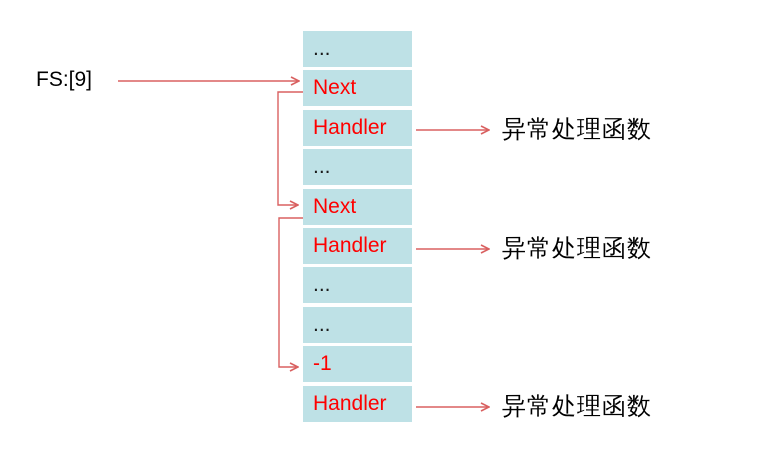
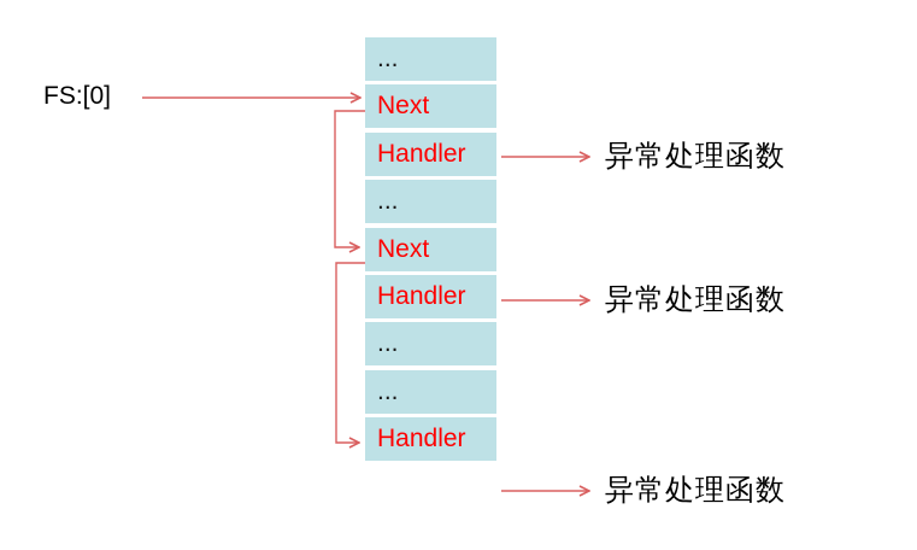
- FS:[9]
+ FS:[0]
  ...
  Next
  Handler
  ...
  Next
  Handler
  ...
  ...
- -1
  Handler
  异常处理函数
  异常处理函数
  异常处理函数
